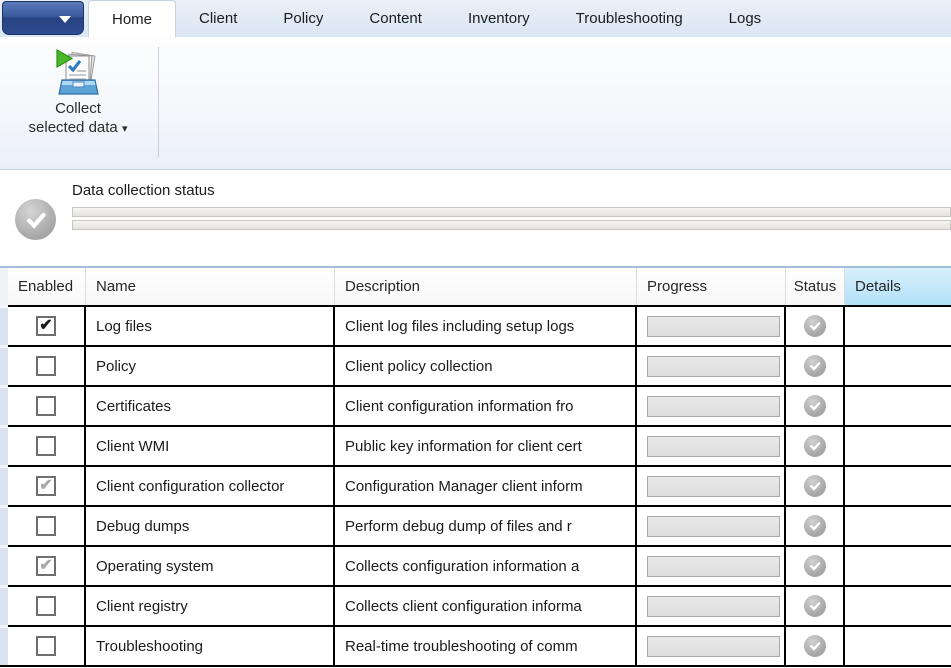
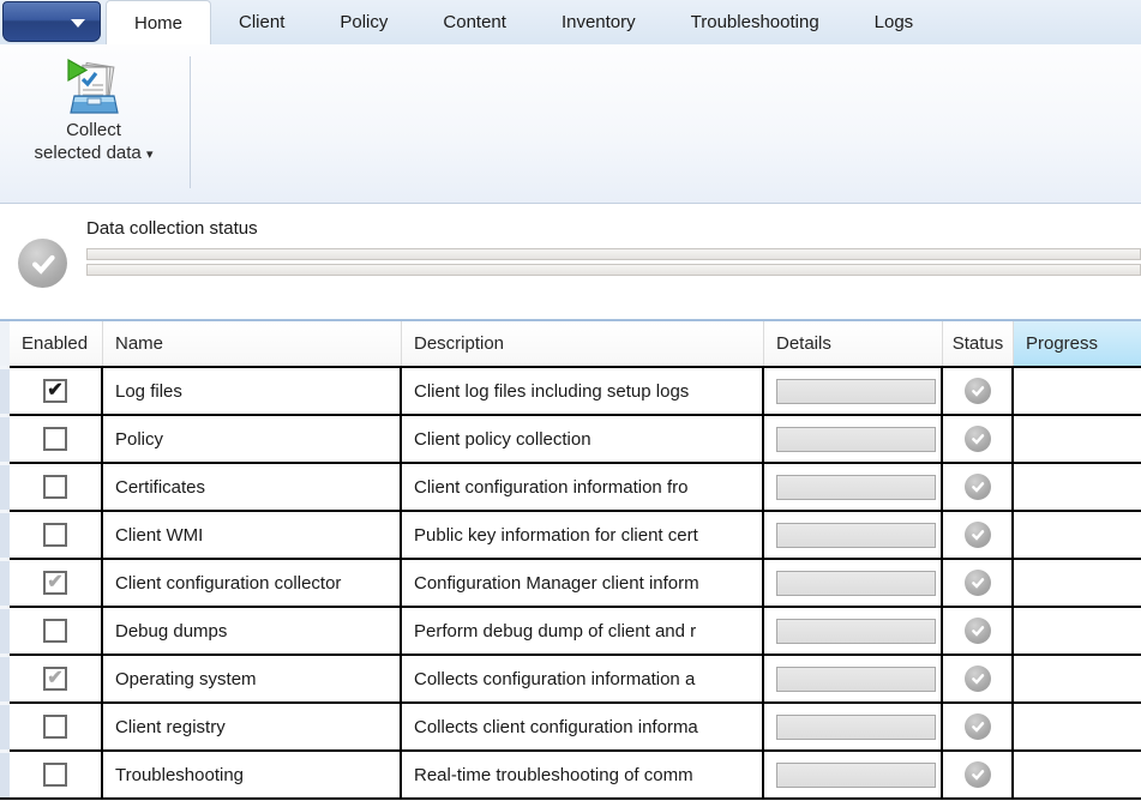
  Home
  Client
  Policy
  Content
  Inventory
  Troubleshooting
  Logs
  Collect
  selected data ▾
  Data collection status
  Enabled
  Name
  Description
- Progress
+ Details
  Status
- Details
+ Progress
  ✔
  Log files
  Client log files including setup logs
  Policy
  Client policy collection
  Certificates
  Client configuration information fro
  Client WMI
  Public key information for client cert
  ✔
  Client configuration collector
  Configuration Manager client inform
  Debug dumps
- Perform debug dump of files and r
+ Perform debug dump of client and r
  ✔
  Operating system
  Collects configuration information a
  Client registry
  Collects client configuration informa
  Troubleshooting
  Real-time troubleshooting of comm
